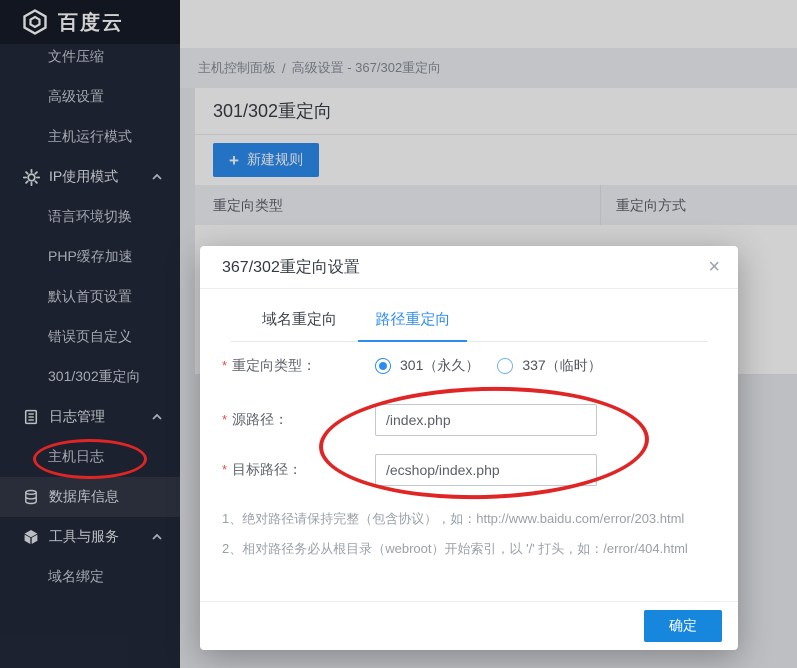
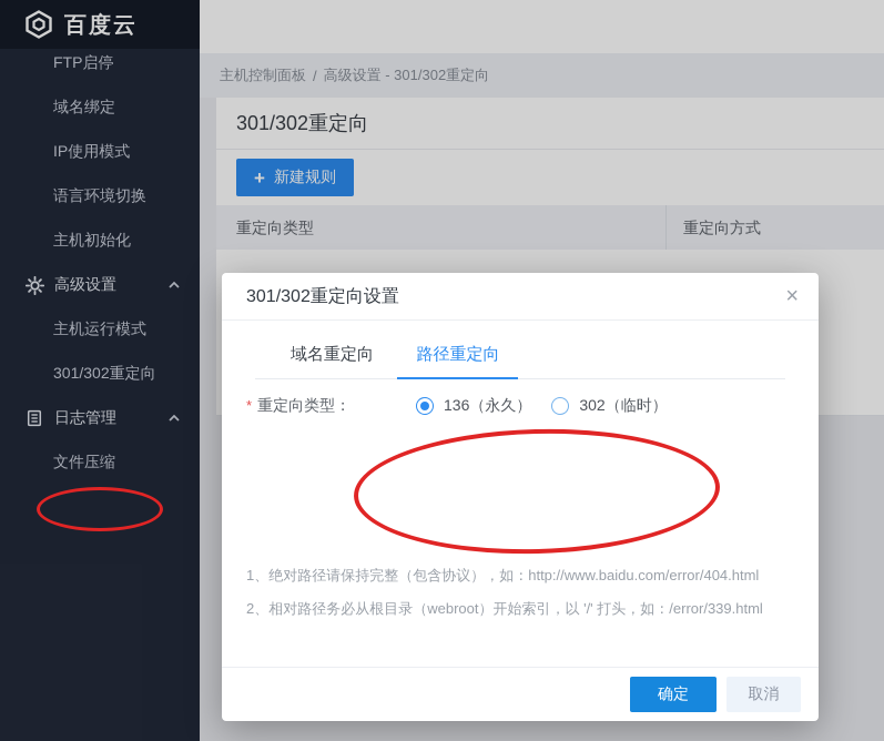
  百度云
+ FTP启停
- 文件压缩
+ 域名绑定
- 高级设置
+ IP使用模式
- 主机运行模式
+ 语言环境切换
+ 主机初始化
- IP使用模式
+ 高级设置
- 语言环境切换
+ 主机运行模式
- PHP缓存加速
- 默认首页设置
- 错误页自定义
  301/302重定向
  日志管理
- 主机日志
- 数据库信息
- 工具与服务
- 域名绑定
+ 文件压缩
  主机控制面板
  /
- 高级设置 - 367/302重定向
+ 高级设置 - 301/302重定向
  301/302重定向
  +
  新建规则
  重定向类型
  重定向方式
- 367/302重定向设置
+ 301/302重定向设置
  ×
  域名重定向 路径重定向
  * 重定向类型：
- 301（永久）
+ 136（永久）
- 337（临时）
+ 302（临时）
- * 源路径：
- /index.php
- * 目标路径：
- /ecshop/index.php
- 1、绝对路径请保持完整（包含协议），如：http://www.baidu.com/error/203.html
+ 1、绝对路径请保持完整（包含协议），如：http://www.baidu.com/error/404.html
- 2、相对路径务必从根目录（webroot）开始索引，以 '/' 打头，如：/error/404.html
+ 2、相对路径务必从根目录（webroot）开始索引，以 '/' 打头，如：/error/339.html
  确定
+ 取消
